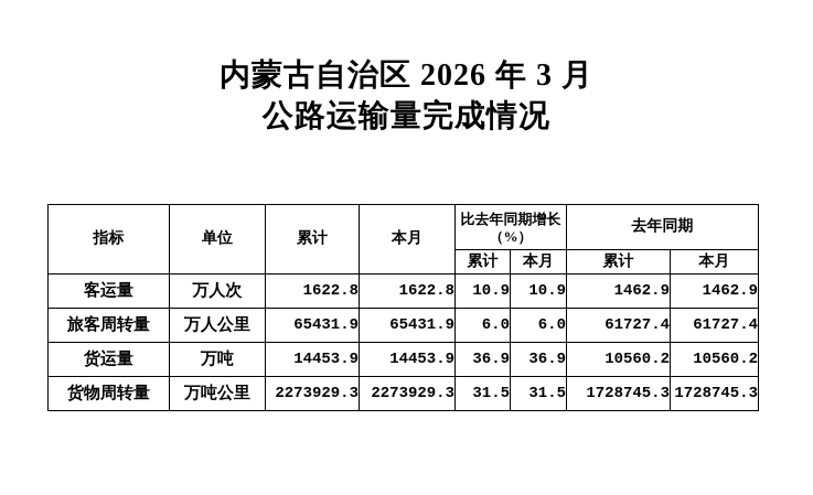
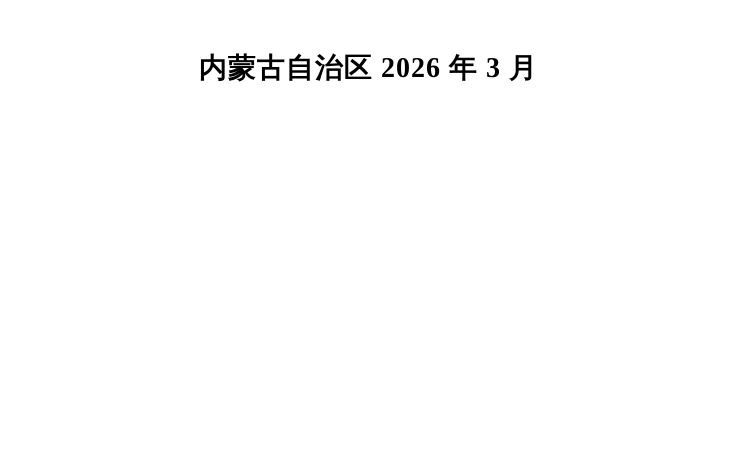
  内蒙古自治区 2026 年 3 月
- 公路运输量完成情况
- 指标	单位	累计	本月	比去年同期增长 （%）	去年同期
- 累计	本月	累计	本月
- 客运量	万人次	1622.8	1622.8	10.9	10.9	1462.9	1462.9
- 旅客周转量	万人公里	65431.9	65431.9	6.0	6.0	61727.4	61727.4
- 货运量	万吨	14453.9	14453.9	36.9	36.9	10560.2	10560.2
- 货物周转量	万吨公里	2273929.3	2273929.3	31.5	31.5	1728745.3	1728745.3
